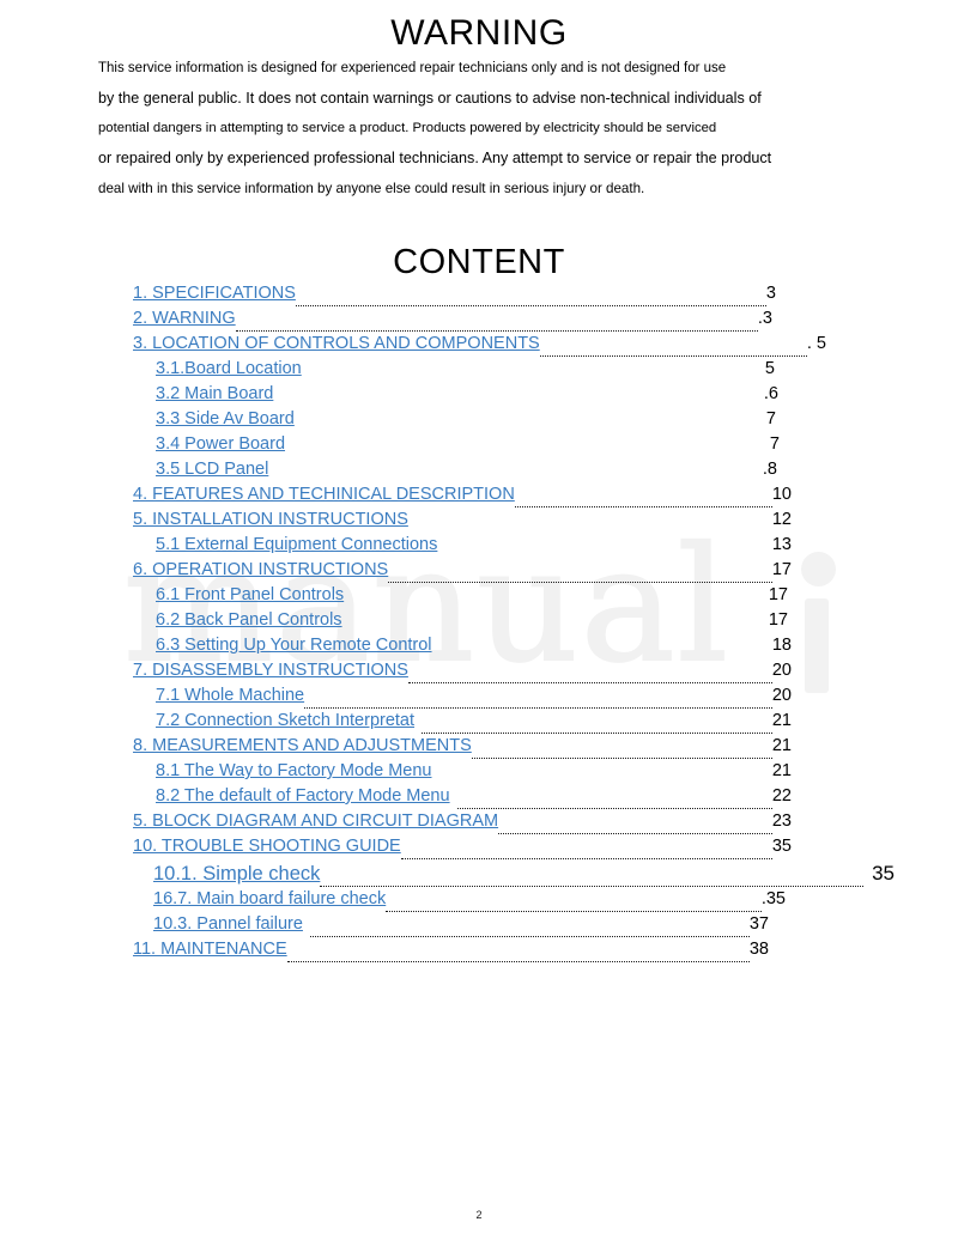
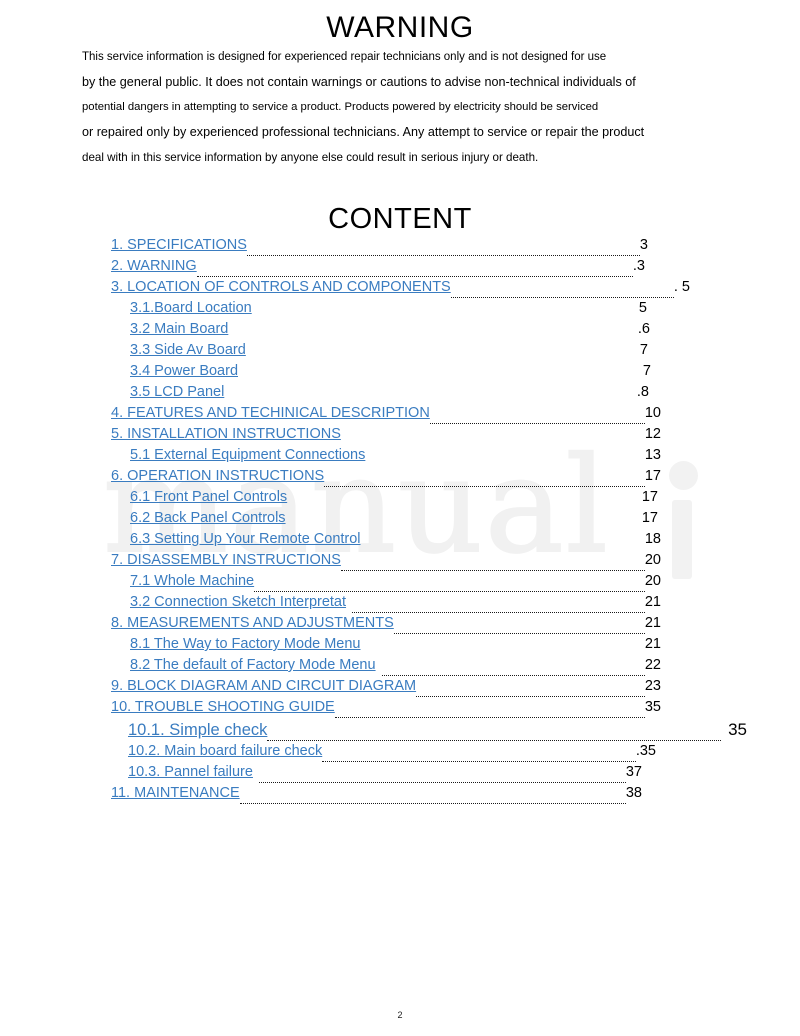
  manual
  WARNING
  This service information is designed for experienced repair technicians only and is not designed for use
  by the general public. It does not contain warnings or cautions to advise non-technical individuals of
  potential dangers in attempting to service a product. Products powered by electricity should be serviced
  or repaired only by experienced professional technicians. Any attempt to service or repair the product
  deal with in this service information by anyone else could result in serious injury or death.
  CONTENT
  1. SPECIFICATIONS
  3
  2. WARNING
  .3
  3. LOCATION OF CONTROLS AND COMPONENTS
  . 5
  3.1.Board Location
  5
  3.2 Main Board
  .6
  3.3 Side Av Board
  7
  3.4 Power Board
  7
  3.5 LCD Panel
  .8
  4. FEATURES AND TECHINICAL DESCRIPTION
  10
  5. INSTALLATION INSTRUCTIONS
  12
  5.1 External Equipment Connections
  13
  6. OPERATION INSTRUCTIONS
  17
  6.1 Front Panel Controls
  17
  6.2 Back Panel Controls
  17
  6.3 Setting Up Your Remote Control
  18
  7. DISASSEMBLY INSTRUCTIONS
  20
  7.1 Whole Machine
  20
- 7.2 Connection Sketch Interpretat
+ 3.2 Connection Sketch Interpretat
  21
  8. MEASUREMENTS AND ADJUSTMENTS
  21
  8.1 The Way to Factory Mode Menu
  21
  8.2 The default of Factory Mode Menu
  22
- 5. BLOCK DIAGRAM AND CIRCUIT DIAGRAM
+ 9. BLOCK DIAGRAM AND CIRCUIT DIAGRAM
  23
  10. TROUBLE SHOOTING GUIDE
  35
  10.1. Simple check
  35
- 16.7. Main board failure check
+ 10.2. Main board failure check
  .35
  10.3. Pannel failure
  37
  11. MAINTENANCE
  38
  2
